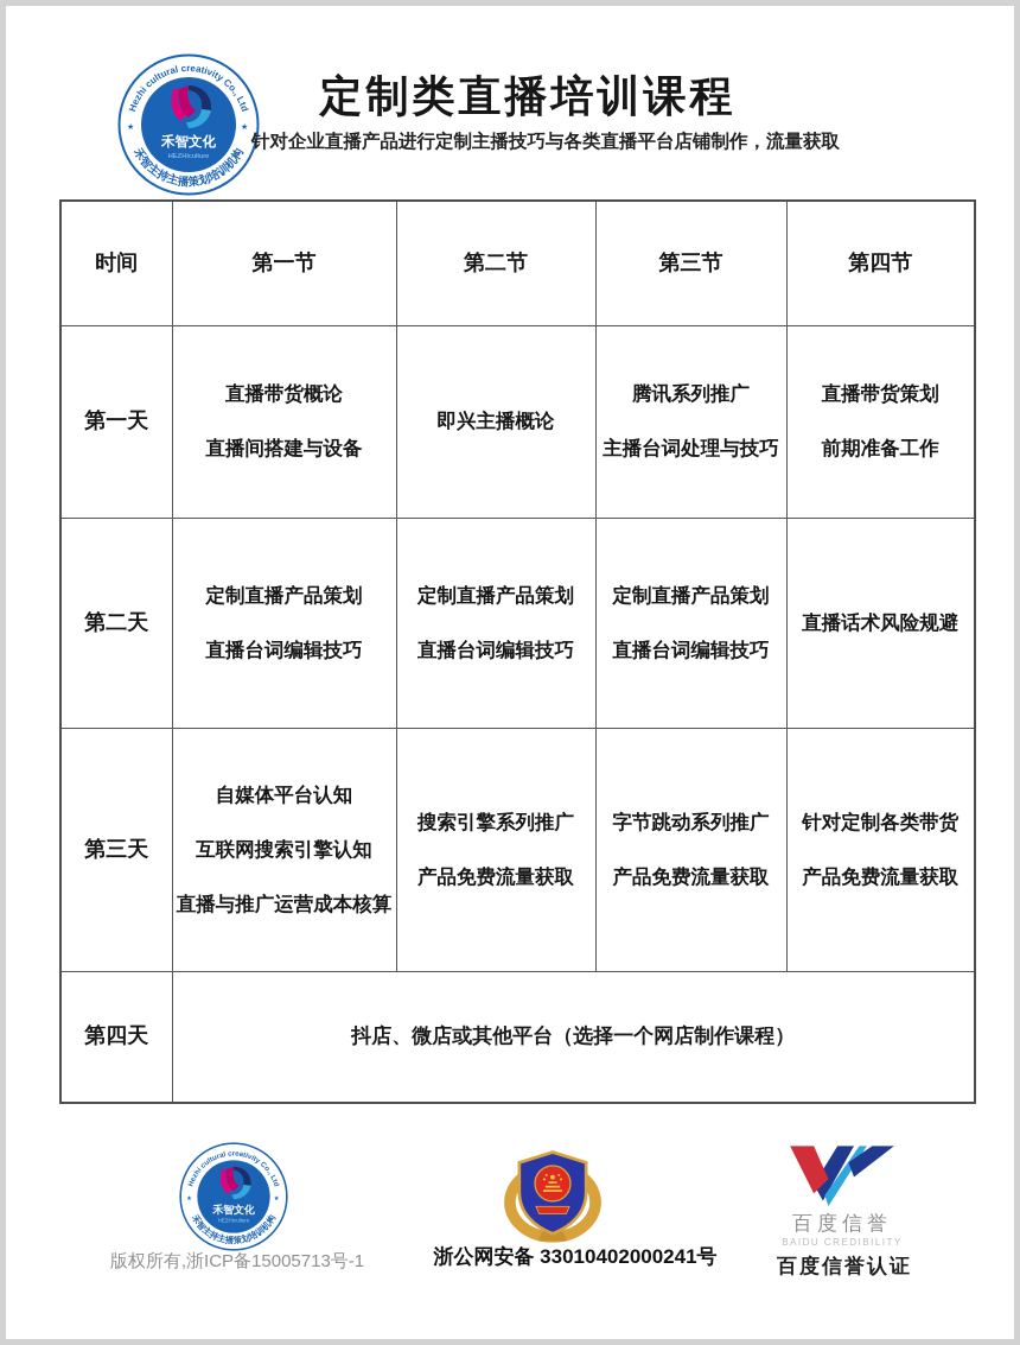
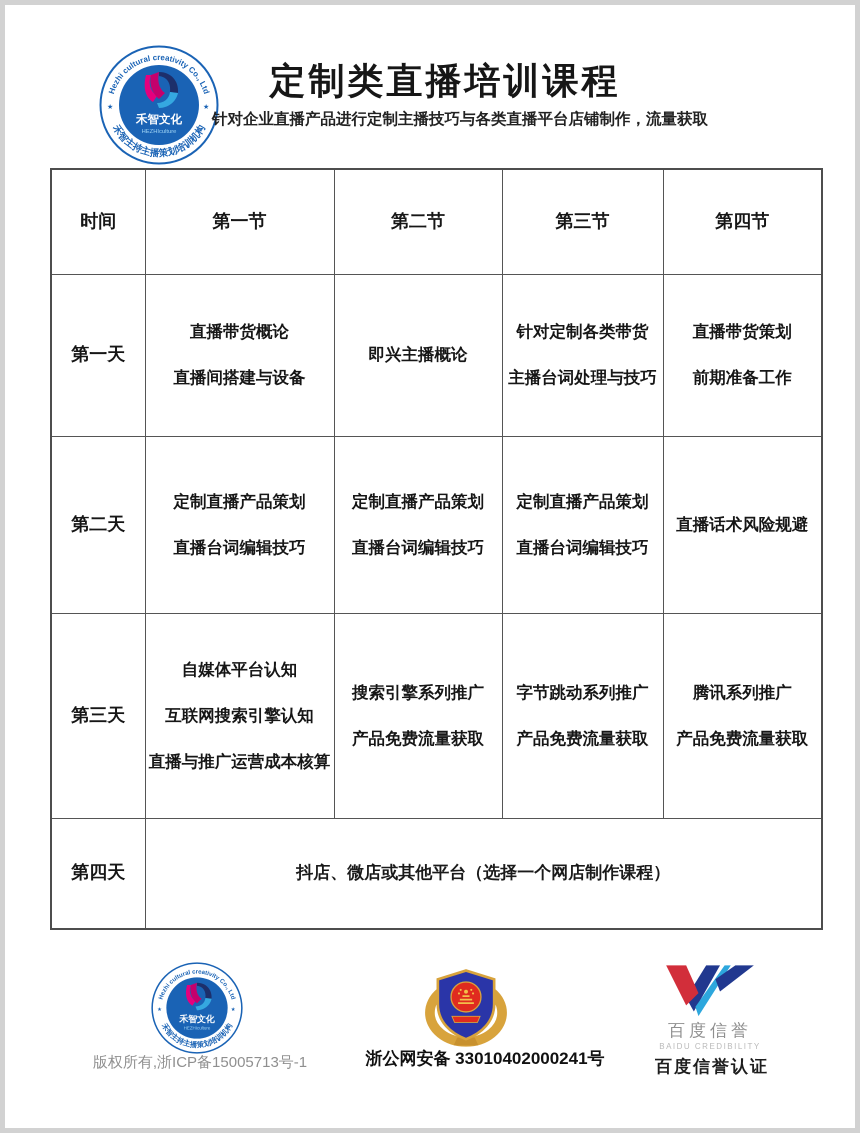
  定制类直播培训课程
  针对企业直播产品进行定制主播技巧与各类直播平台店铺制作，流量获取
  时间	第一节	第二节	第三节	第四节
- 第一天	直播带货概论直播间搭建与设备	即兴主播概论	腾讯系列推广主播台词处理与技巧	直播带货策划前期准备工作
+ 第一天	直播带货概论直播间搭建与设备	即兴主播概论	针对定制各类带货主播台词处理与技巧	直播带货策划前期准备工作
  第二天	定制直播产品策划直播台词编辑技巧	定制直播产品策划直播台词编辑技巧	定制直播产品策划直播台词编辑技巧	直播话术风险规避
- 第三天	自媒体平台认知互联网搜索引擎认知直播与推广运营成本核算	搜索引擎系列推广产品免费流量获取	字节跳动系列推广产品免费流量获取	针对定制各类带货产品免费流量获取
+ 第三天	自媒体平台认知互联网搜索引擎认知直播与推广运营成本核算	搜索引擎系列推广产品免费流量获取	字节跳动系列推广产品免费流量获取	腾讯系列推广产品免费流量获取
  第四天	抖店、微店或其他平台（选择一个网店制作课程）
  版权所有,浙ICP备15005713号-1
  浙公网安备 33010402000241号
  百度信誉
  BAIDU CREDIBILITY
  百度信誉认证
